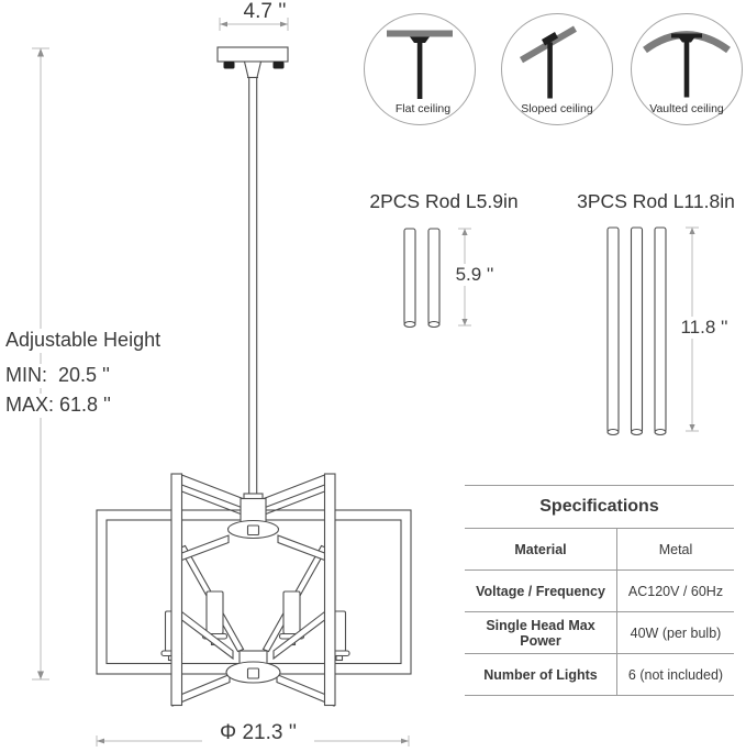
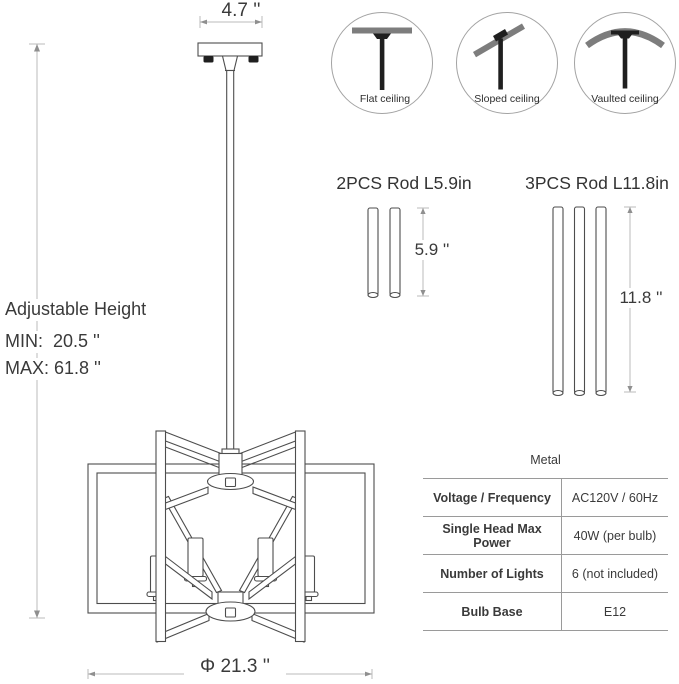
  4.7 ''
  Flat ceiling
  Sloped ceiling
  Vaulted ceiling
  2PCS Rod L5.9in
  3PCS Rod L11.8in
  5.9 ''
  11.8 ''
  Adjustable Height
  MIN: 20.5 ''
  MAX: 61.8 ''
  Φ 21.3 ''
- Specifications
- Material
  Metal
  Voltage / Frequency
  AC120V / 60Hz
  Single Head Max Power
  40W (per bulb)
  Number of Lights
  6 (not included)
+ Bulb Base
+ E12
